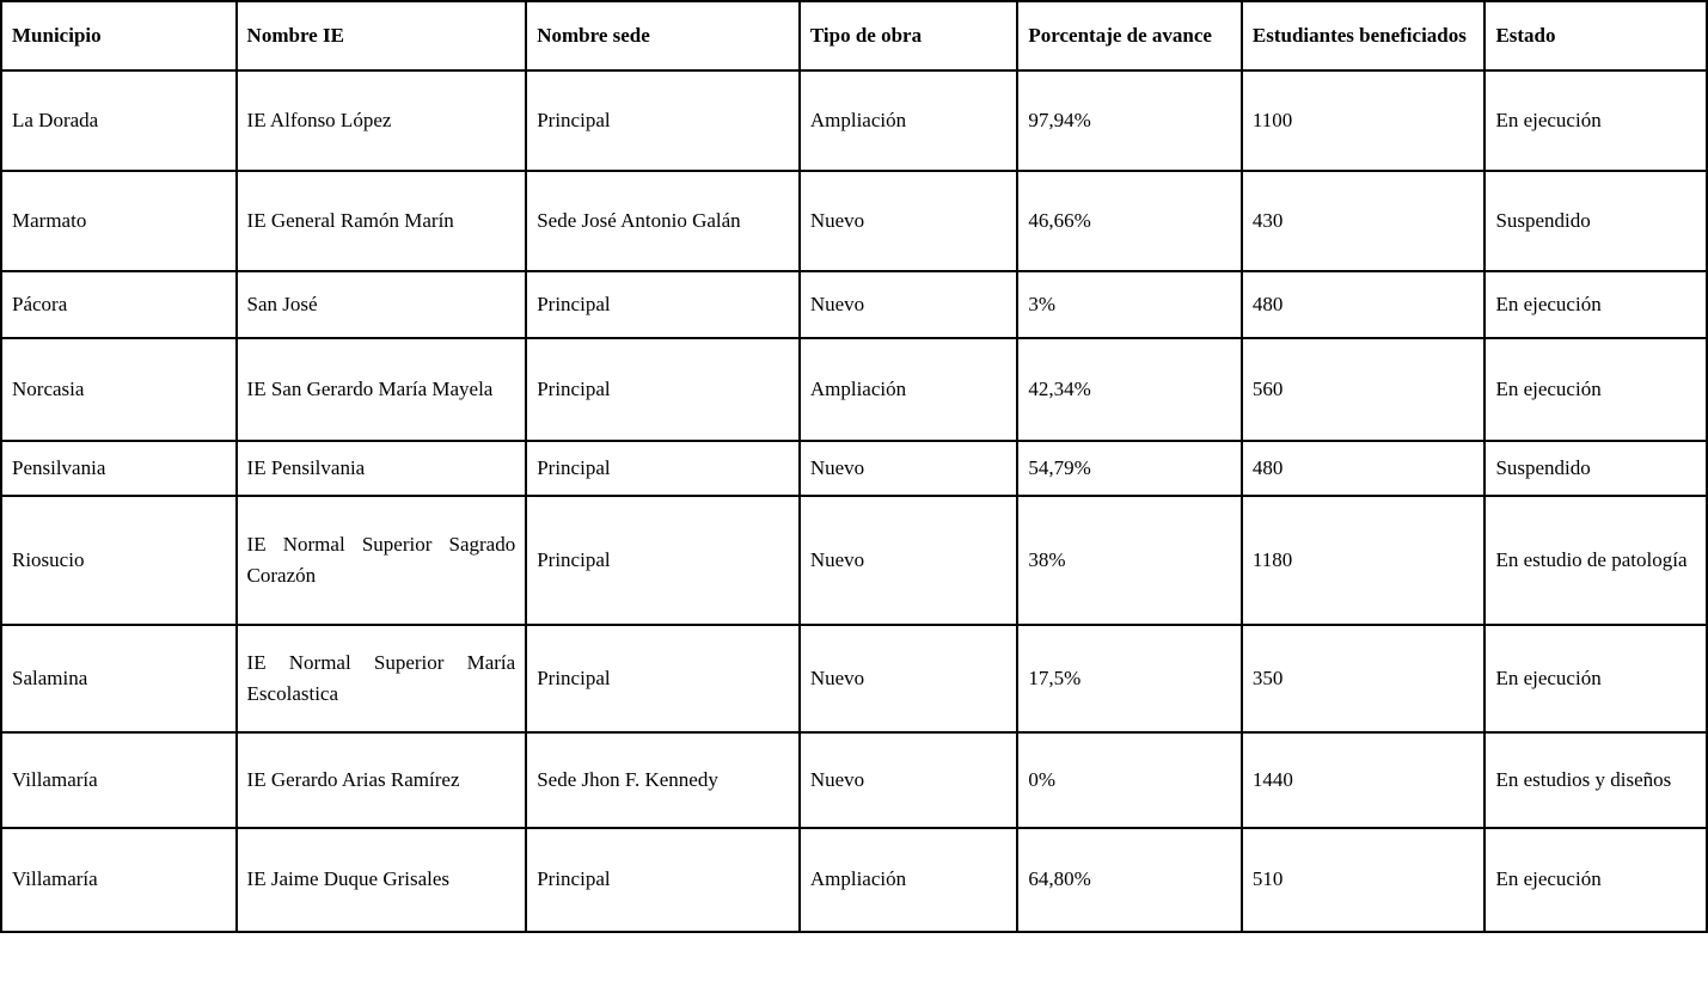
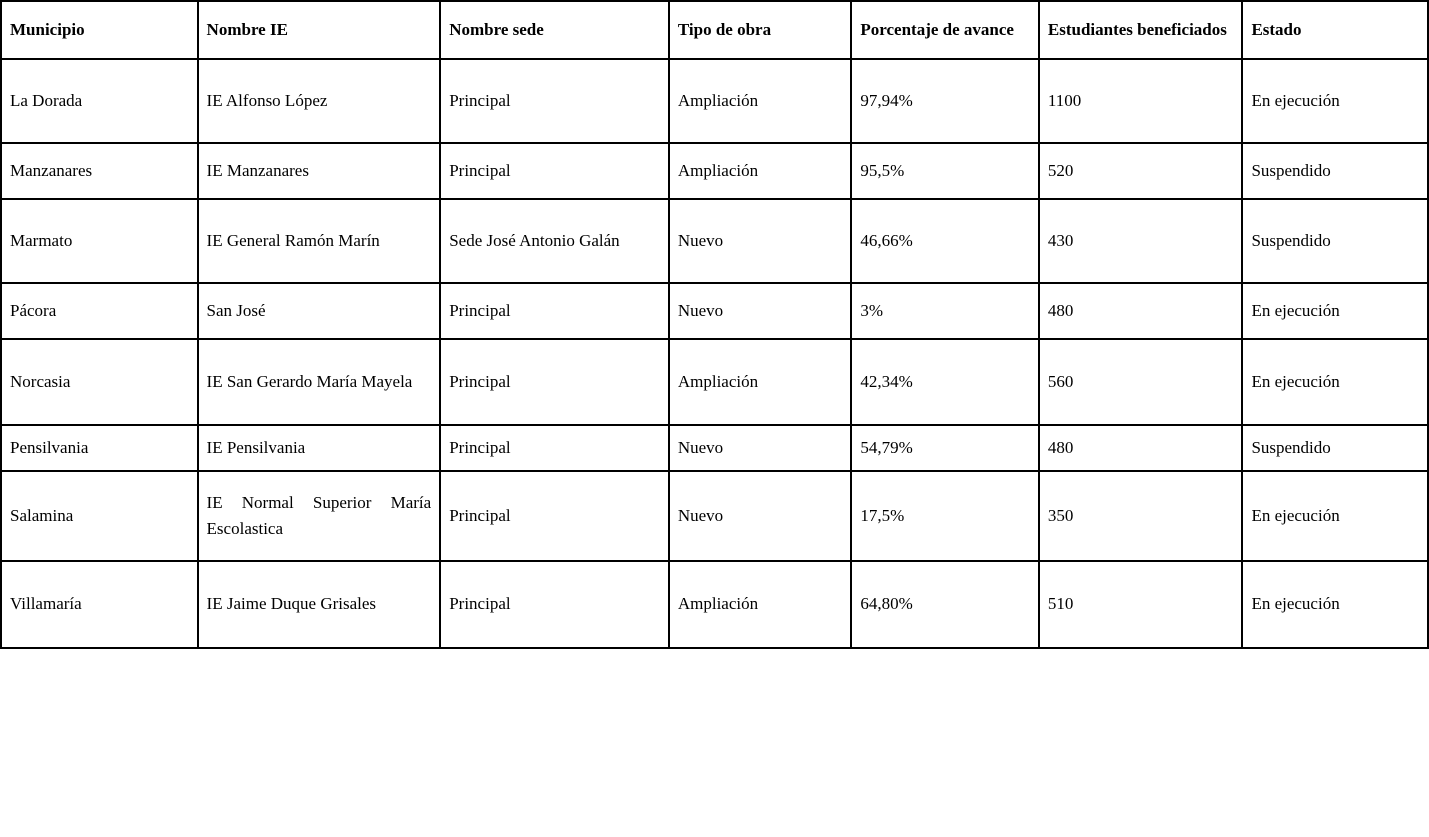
  Municipio	Nombre IE	Nombre sede	Tipo de obra	Porcentaje de avance	Estudiantes beneficiados	Estado
  La Dorada	IE Alfonso López	Principal	Ampliación	97,94%	1100	En ejecución
+ Manzanares	IE Manzanares	Principal	Ampliación	95,5%	520	Suspendido
  Marmato	IE General Ramón Marín	Sede José Antonio Galán	Nuevo	46,66%	430	Suspendido
  Pácora	San José	Principal	Nuevo	3%	480	En ejecución
  Norcasia	IE San Gerardo María Mayela	Principal	Ampliación	42,34%	560	En ejecución
  Pensilvania	IE Pensilvania	Principal	Nuevo	54,79%	480	Suspendido
- Riosucio	IE Normal Superior Sagrado Corazón	Principal	Nuevo	38%	1180	En estudio de patología
  Salamina	IE Normal Superior María Escolastica	Principal	Nuevo	17,5%	350	En ejecución
- Villamaría	IE Gerardo Arias Ramírez	Sede Jhon F. Kennedy	Nuevo	0%	1440	En estudios y diseños
  Villamaría	IE Jaime Duque Grisales	Principal	Ampliación	64,80%	510	En ejecución
